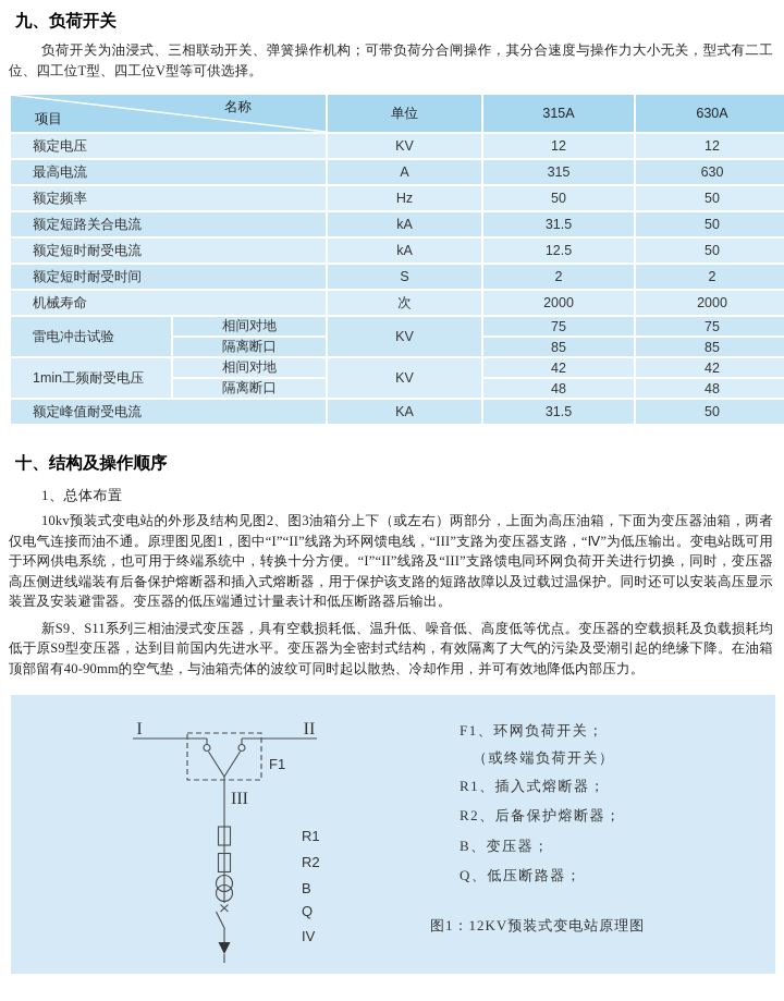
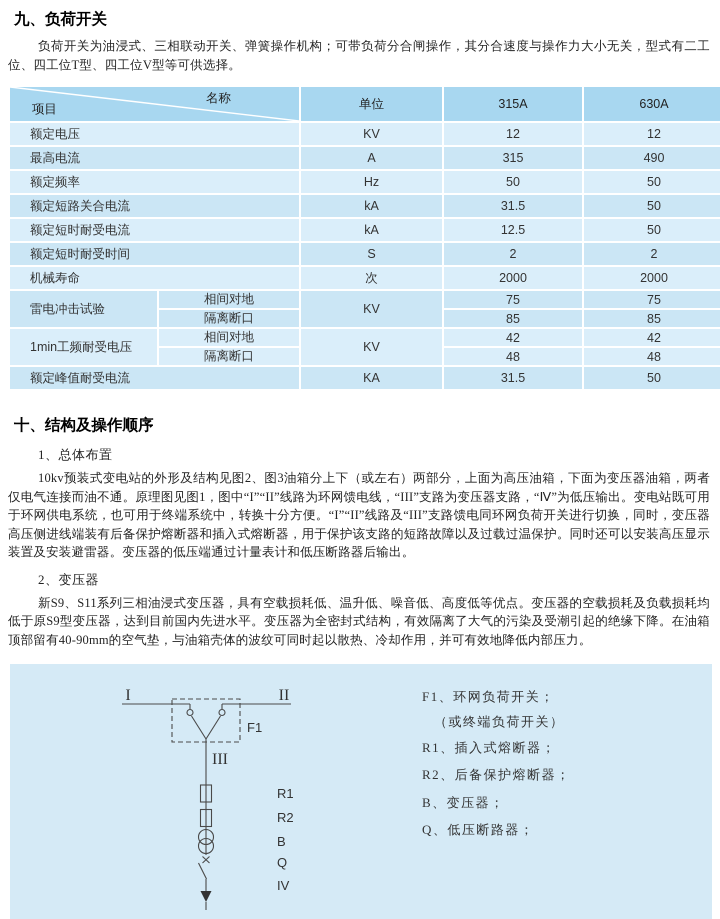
  九、负荷开关
  负荷开关为油浸式、三相联动开关、弹簧操作机构；可带负荷分合闸操作，其分合速度与操作力大小无关，型式有二工位、四工位T型、四工位V型等可供选择。
  名称 项目	单位	315A	630A
  额定电压	KV	12	12
- 最高电流	A	315	630
+ 最高电流	A	315	490
  额定频率	Hz	50	50
  额定短路关合电流	kA	31.5	50
  额定短时耐受电流	kA	12.5	50
  额定短时耐受时间	S	2	2
  机械寿命	次	2000	2000
  雷电冲击试验	相间对地	KV	75	75
  隔离断口	85	85
  1min工频耐受电压	相间对地	KV	42	42
  隔离断口	48	48
  额定峰值耐受电流	KA	31.5	50
  十、结构及操作顺序
  1、总体布置
  10kv预装式变电站的外形及结构见图2、图3油箱分上下（或左右）两部分，上面为高压油箱，下面为变压器油箱，两者仅电气连接而油不通。原理图见图1，图中“I”“II”线路为环网馈电线，“III”支路为变压器支路，“Ⅳ”为低压输出。变电站既可用于环网供电系统，也可用于终端系统中，转换十分方便。“I”“II”线路及“III”支路馈电同环网负荷开关进行切换，同时，变压器高压侧进线端装有后备保护熔断器和插入式熔断器，用于保护该支路的短路故障以及过载过温保护。同时还可以安装高压显示装置及安装避雷器。变压器的低压端通过计量表计和低压断路器后输出。
+ 2、变压器
  新S9、S11系列三相油浸式变压器，具有空载损耗低、温升低、噪音低、高度低等优点。变压器的空载损耗及负载损耗均低于原S9型变压器，达到目前国内先进水平。变压器为全密封式结构，有效隔离了大气的污染及受潮引起的绝缘下降。在油箱顶部留有40-90mm的空气垫，与油箱壳体的波纹可同时起以散热、冷却作用，并可有效地降低内部压力。
  I
  II
  III
  F1
  R1
  R2
  B
  Q
  IV
  F1、环网负荷开关；
  （或终端负荷开关）
  R1、插入式熔断器；
  R2、后备保护熔断器；
  B、变压器；
  Q、低压断路器；
- 图1：12KV预装式变电站原理图
